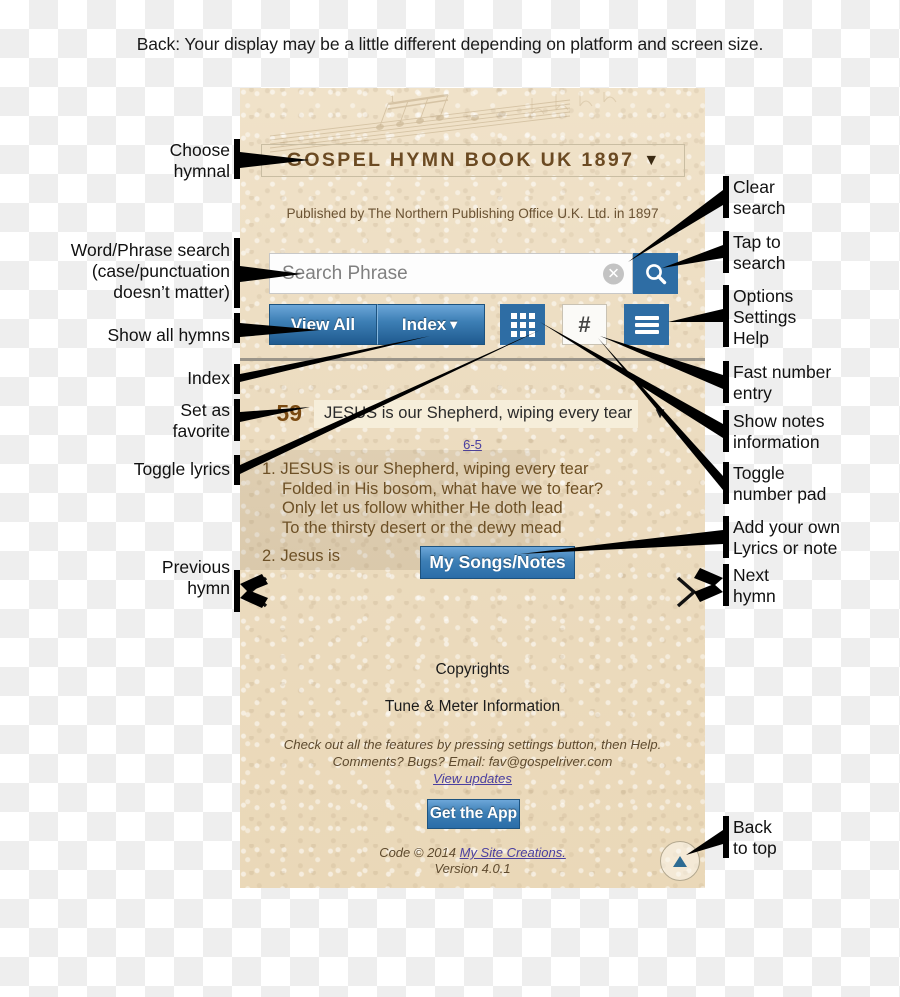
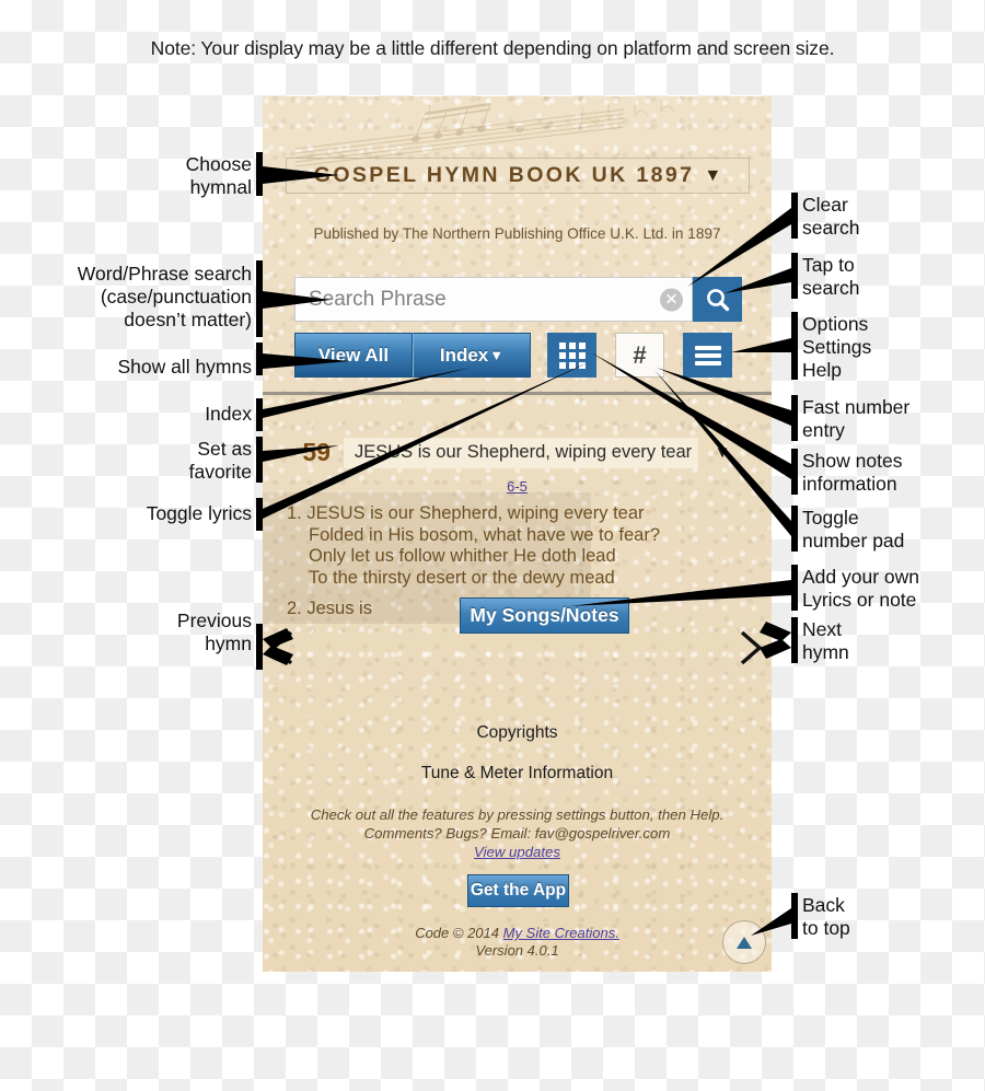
- Back: Your display may be a little different depending on platform and screen size.
+ Note: Your display may be a little different depending on platform and screen size.
  1
  OSPEL HYMN BOOK UK 1897
  ▼
  Published by The Northern Publishing Office U.K. Ltd. in 1897
  earch Phrase
  ✕
  View All
  Index
  ▼
  #
  59
  JESS is our Shepherd, wiping every tear
  ▼
  6-5
  My Songs/Notes
  Copyrights
  Tune & Meter Information
  Check out all the features by pressing settings button, then Help.
  Comments? Bugs? Email: fav@gospelriver.com
  View updates
  Get the App
  Code © 2014 My Site Creations.
  Version 4.0.1
  Choose
  hymnal
  Word/Phrase search
  (case/punctuation
  doesn’t matter)
  Show all hymns
  Index
  Set as
  favorite
  Toggle lyrics
  Previous
  hymn
  Clear
  search
  Tap to
  search
  Options
  Settings
  Help
  Fast number
  entry
  Show notes
  information
  Toggle
  number pad
  Add your own
  Lyrics or note
  Next
  hymn
  Back
  to top
